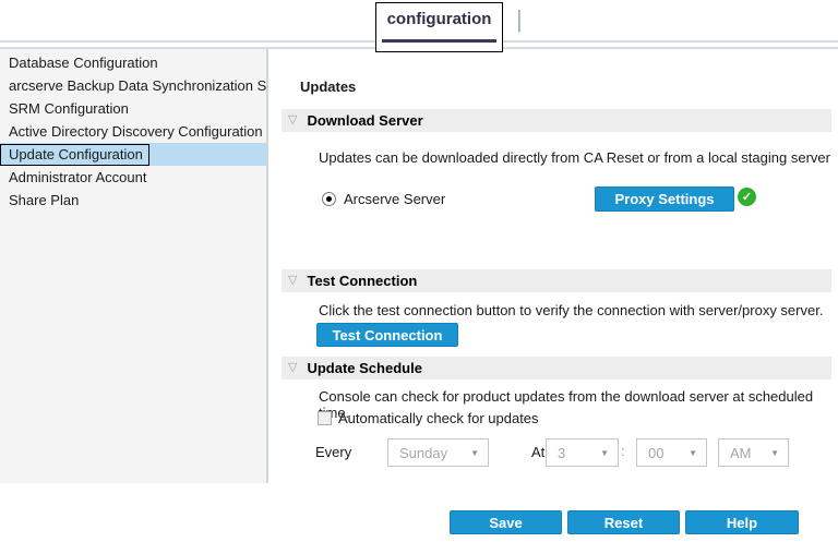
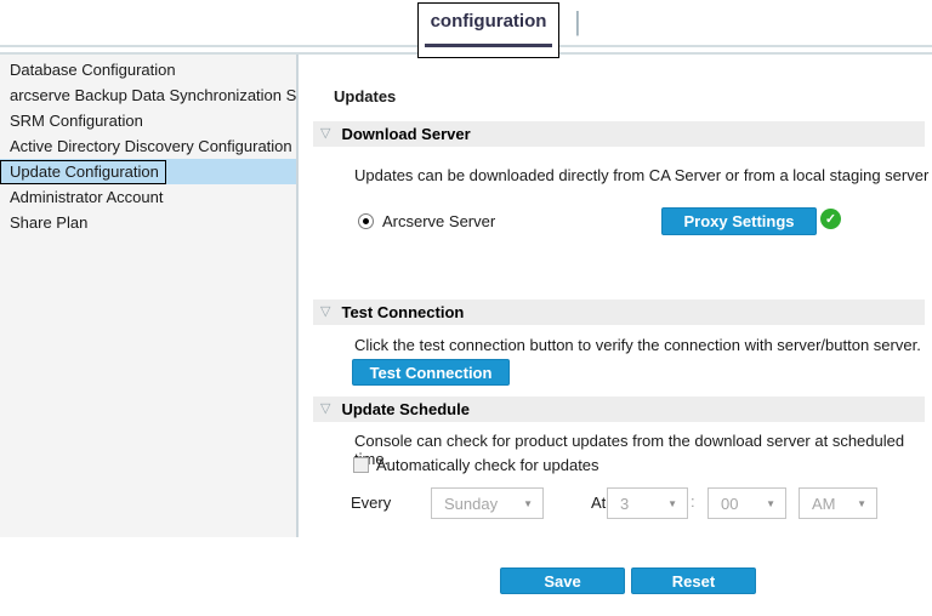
  configuration
  |
  Database Configuration
  arcserve Backup Data Synchronization S
  SRM Configuration
  Active Directory Discovery Configuration
  Update Configuration
  Administrator Account
  Share Plan
  Updates
  ▽
  Download Server
- Updates can be downloaded directly from CA Reset or from a local staging server
+ Updates can be downloaded directly from CA Server or from a local staging server
  Arcserve Server
  Proxy Settings
  ✓
  ▽
  Test Connection
- Click the test connection button to verify the connection with server/proxy server.
+ Click the test connection button to verify the connection with server/button server.
  Test Connection
  ▽
  Update Schedule
  Console can check for product updates from the download server at scheduled e.
  Automatically check for updates
  Every
  Sunday
  ▼
  At
  3
  ▼
  :
  00
  ▼
  AM
  ▼
  Save
  Reset
- Help
